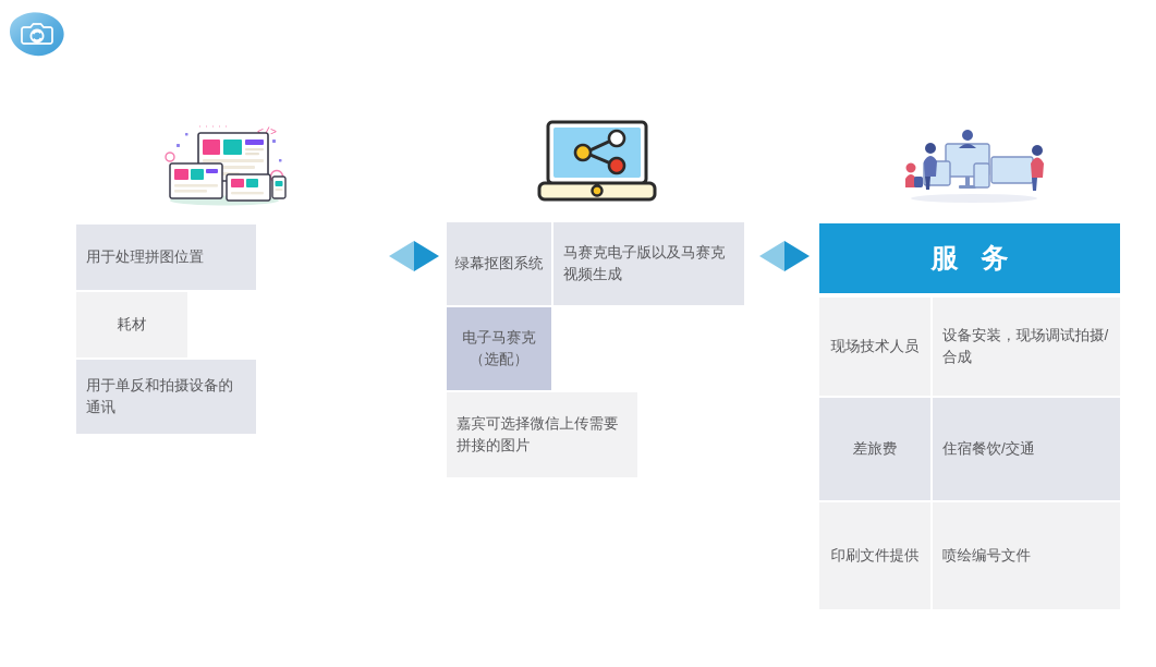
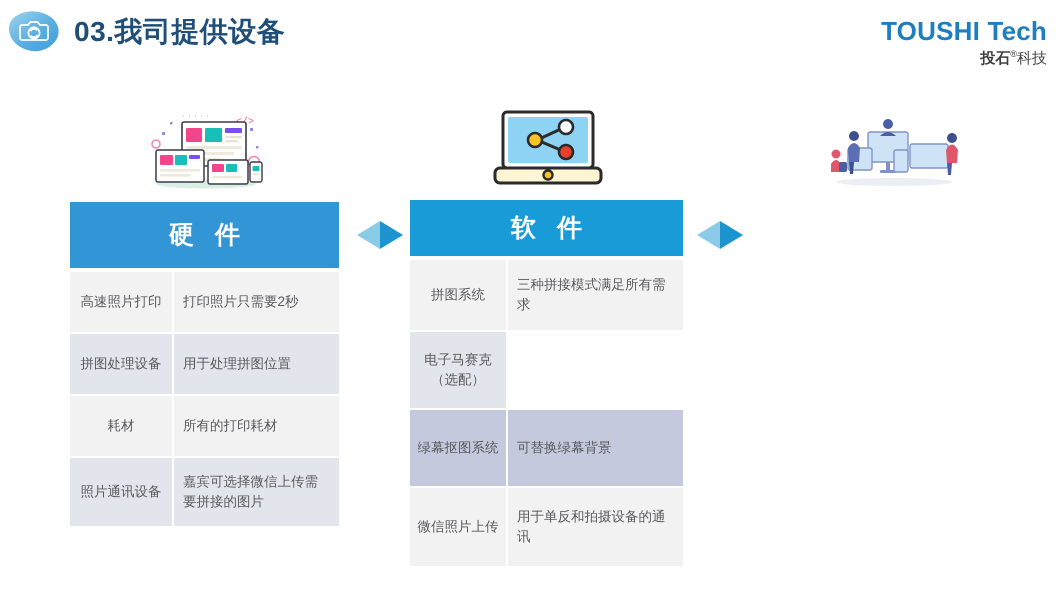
+ 03.我司提供设备
+ TOUSHI Tech
+ 投石®科技
+ 硬 件
+ 高速照片打印
+ 打印照片只需要2秒
+ 拼图处理设备
  用于处理拼图位置
  耗材
+ 所有的打印耗材
+ 照片通讯设备
- 用于单反和拍摄设备的通讯
+ 嘉宾可选择微信上传需要拼接的图片
+ 软 件
+ 拼图系统
+ 三种拼接模式满足所有需求
- 绿幕抠图系统
+ 电子马赛克（选配）
- 马赛克电子版以及马赛克视频生成
- 电子马赛克（选配）
+ 绿幕抠图系统
+ 可替换绿幕背景
+ 微信照片上传
- 嘉宾可选择微信上传需要拼接的图片
+ 用于单反和拍摄设备的通讯
- 服 务
- 现场技术人员
- 设备安装，现场调试拍摄/合成
- 差旅费
- 住宿餐饮/交通
- 印刷文件提供
- 喷绘编号文件
